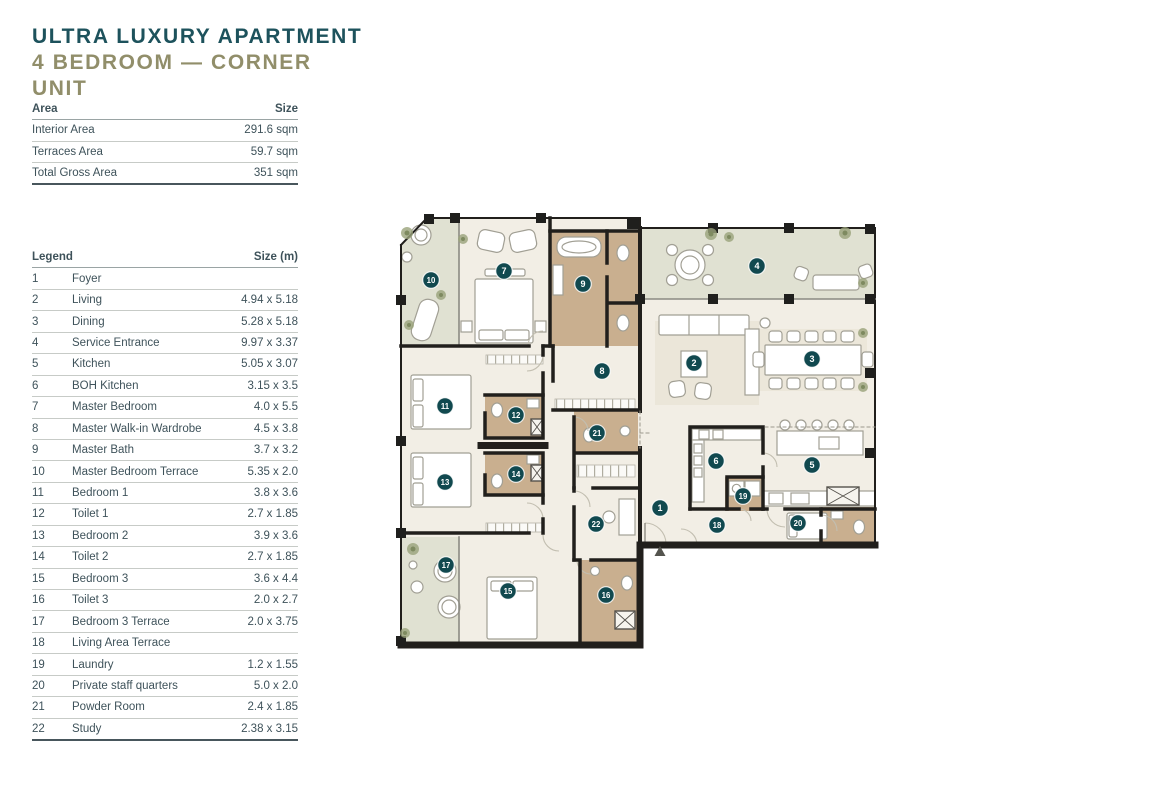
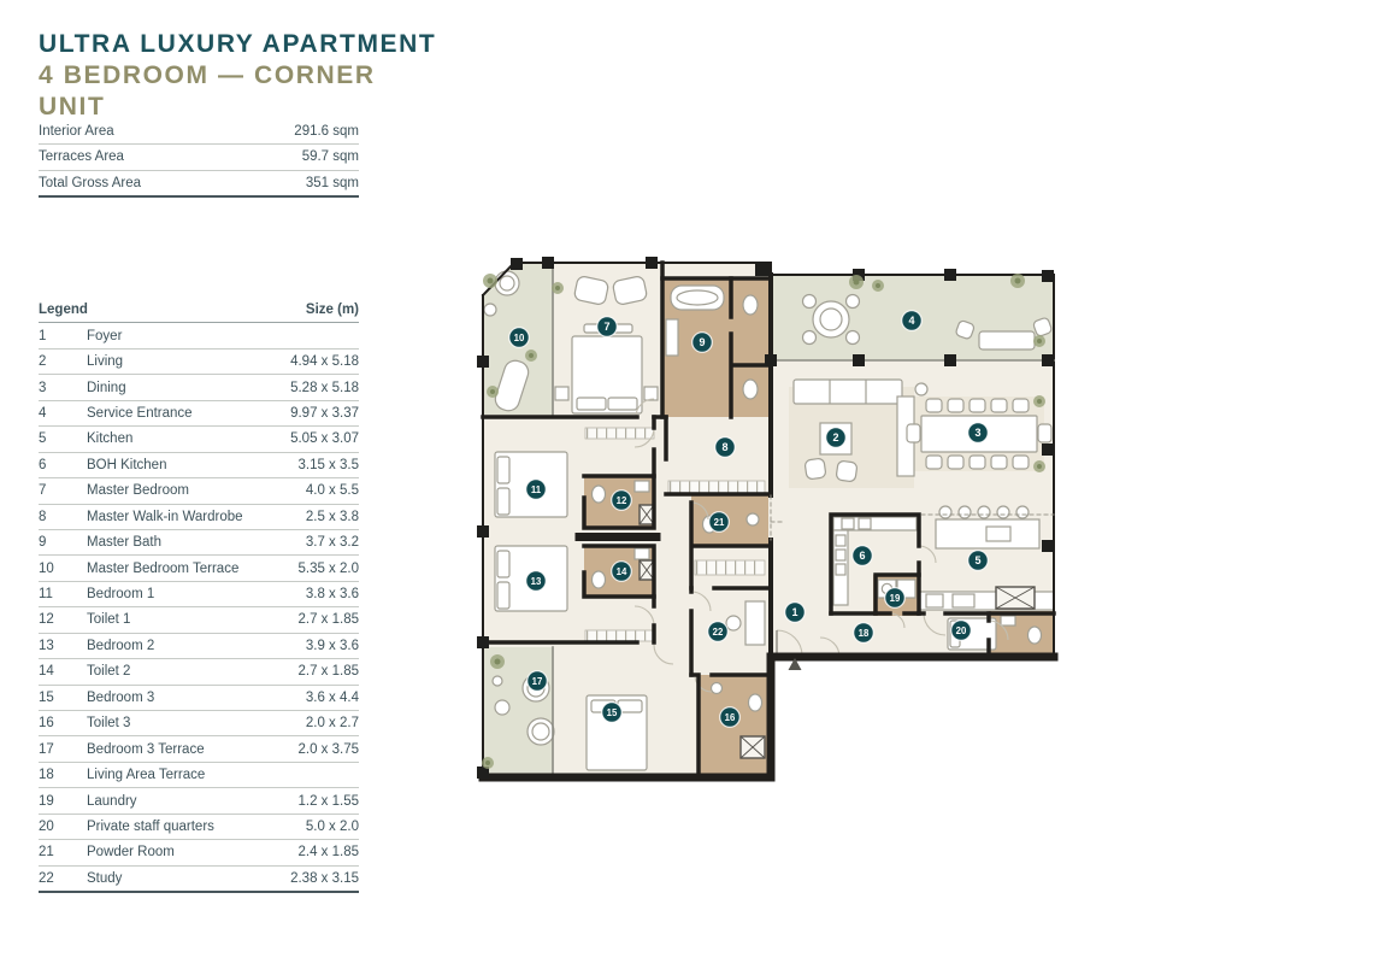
  ULTRA LUXURY APARTMENT
  4 BEDROOM — CORNER UNIT
- Area
- Size
  Interior Area
  291.6 sqm
  Terraces Area
  59.7 sqm
  Total Gross Area
  351 sqm
  Legend
  Size (m)
  1
  Foyer
  2
  Living
  4.94 x 5.18
  3
  Dining
  5.28 x 5.18
  4
  Service Entrance
  9.97 x 3.37
  5
  Kitchen
  5.05 x 3.07
  6
  BOH Kitchen
  3.15 x 3.5
  7
  Master Bedroom
  4.0 x 5.5
  8
  Master Walk-in Wardrobe
- 4.5 x 3.8
+ 2.5 x 3.8
  9
  Master Bath
  3.7 x 3.2
  10
  Master Bedroom Terrace
  5.35 x 2.0
  11
  Bedroom 1
  3.8 x 3.6
  12
  Toilet 1
  2.7 x 1.85
  13
  Bedroom 2
  3.9 x 3.6
  14
  Toilet 2
  2.7 x 1.85
  15
  Bedroom 3
  3.6 x 4.4
  16
  Toilet 3
  2.0 x 2.7
  17
  Bedroom 3 Terrace
  2.0 x 3.75
  18
  Living Area Terrace
  19
  Laundry
  1.2 x 1.55
  20
  Private staff quarters
  5.0 x 2.0
  21
  Powder Room
  2.4 x 1.85
  22
  Study
  2.38 x 3.15
  1
  2
  3
  4
  5
  6
  7
  8
  9
  10
  11
  12
  13
  14
  15
  16
  17
  18
  19
  20
  21
  22
